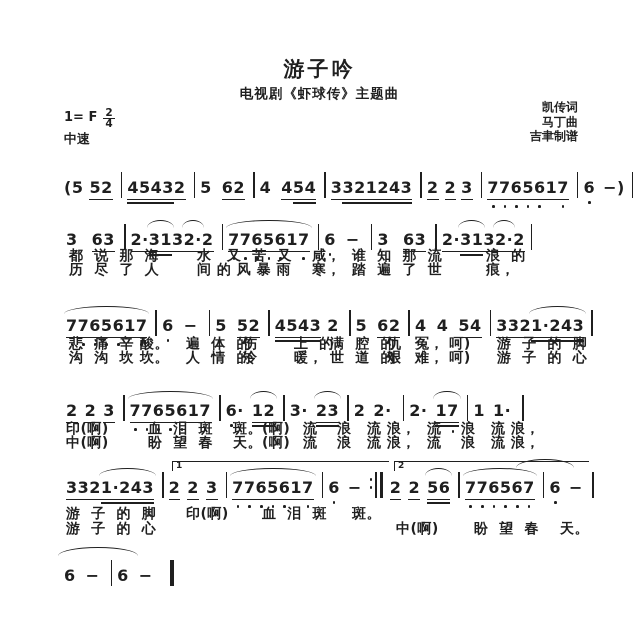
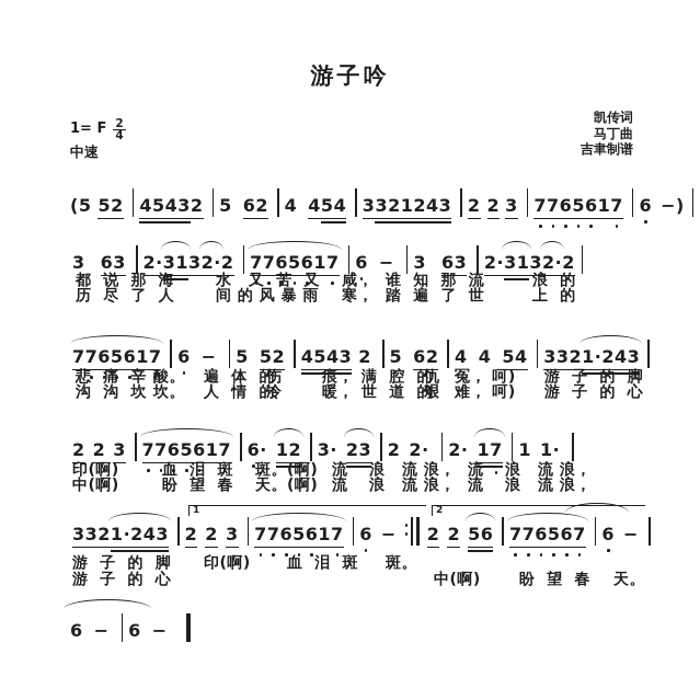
  游子吟
- 电视剧《虾球传》主题曲
  1= F
  2
  4
  中速
  凯传词
  马丁曲
  吉聿制谱
  (5 52 45432 5 62 4 454 3321243 2 2 3 7765617 6 −)
  3 63 2·3132·2 7765617 6 − 3 63 2·3132·2
  都 说 那 海
  水
  又 苦 又
  咸，
  谁 知 那 流
  浪 的
  历 尽 了 人
  间 的 风 暴 雨
  寒，
  踏 遍 了 世
- 痕，
+ 上 的
  7765617 6 − 5 52 4543 2 5 62 4 4 54 3321·243
  悲 痛 辛
  酸。
  遍 体 的
  伤
- 上 的
+ 痕，
  满 腔 的
  仇
  冤， 呵)
  游 子 的 脚
  沟 沟 坎
  坎。
  人 情 的
  冷
  暖，
  世 道 的
  艰
  难， 呵)
  游 子 的 心
  2 2 3 7765617 6· 12 3· 23 2 2· 2· 17 1 1·
  印(啊)
  血 泪 斑
  斑。(啊)
  流
  浪
  流 浪，
  流
  浪
  流 浪，
  中(啊)
  盼 望 春
  天。(啊)
  流
  浪
  流 浪，
  流
  浪
  流 浪，
  3321·243 2 2 3 7765617 6 − 2 2 56 776567 6 −
  游 子 的 脚
  印(啊)
  血 泪 斑
  斑。
  游 子 的 心
  中(啊)
  盼 望 春
  天。
  6 − 6 −
  1
  2
